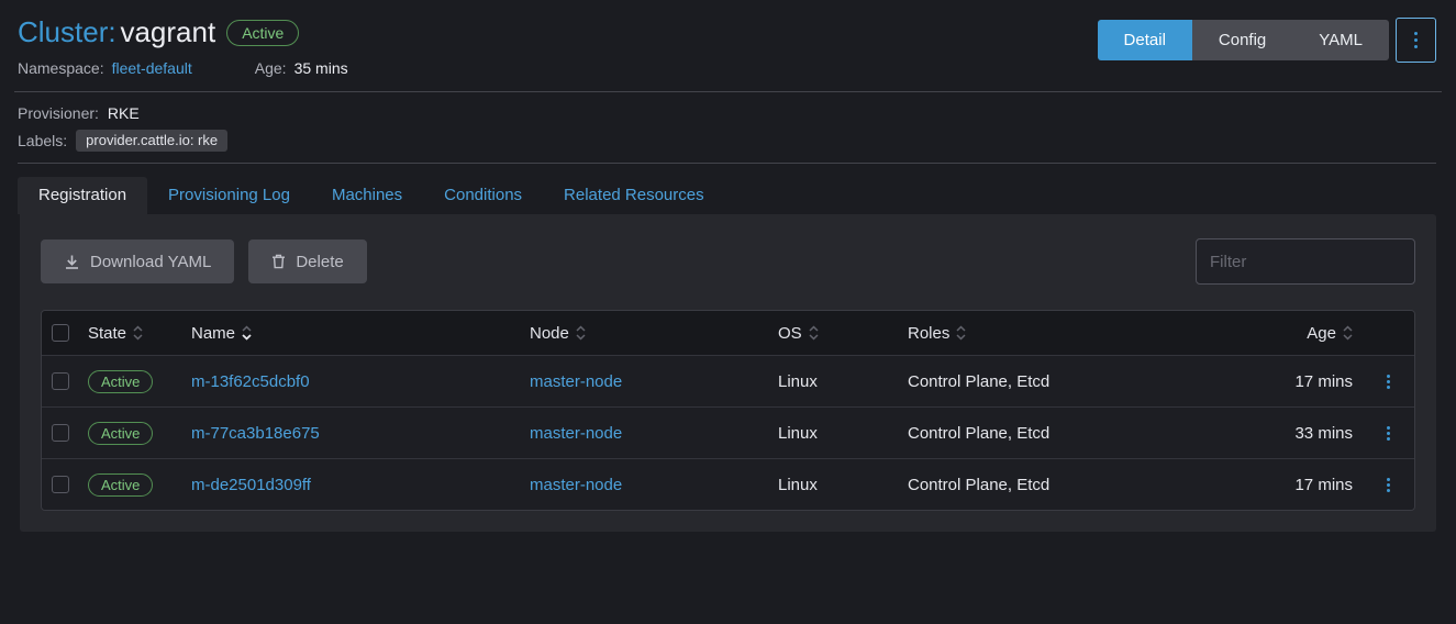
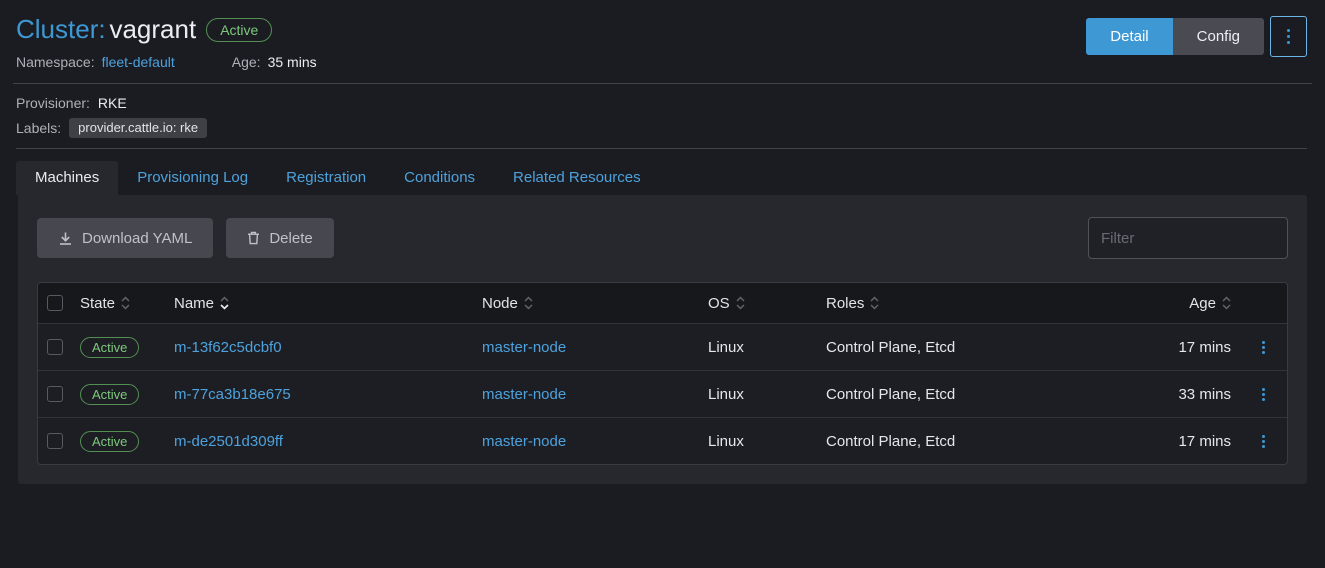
  Cluster: vagrant
  Active
  Namespace:
  fleet-default
  Age:
  35 mins
  Detail
  Config
- YAML
  Provisioner:
  RKE
  Labels:
  provider.cattle.io: rke
- Registration
+ Machines
  Provisioning Log
- Machines
+ Registration
  Conditions
  Related Resources
  Download YAML
  Delete
  Filter
  State
  Name
  Node
  OS
  Roles
  Age
  Active
  m-13f62c5dcbf0
  master-node
  Linux
  Control Plane, Etcd
  17 mins
  Active
  m-77ca3b18e675
  master-node
  Linux
  Control Plane, Etcd
  33 mins
  Active
  m-de2501d309ff
  master-node
  Linux
  Control Plane, Etcd
  17 mins
